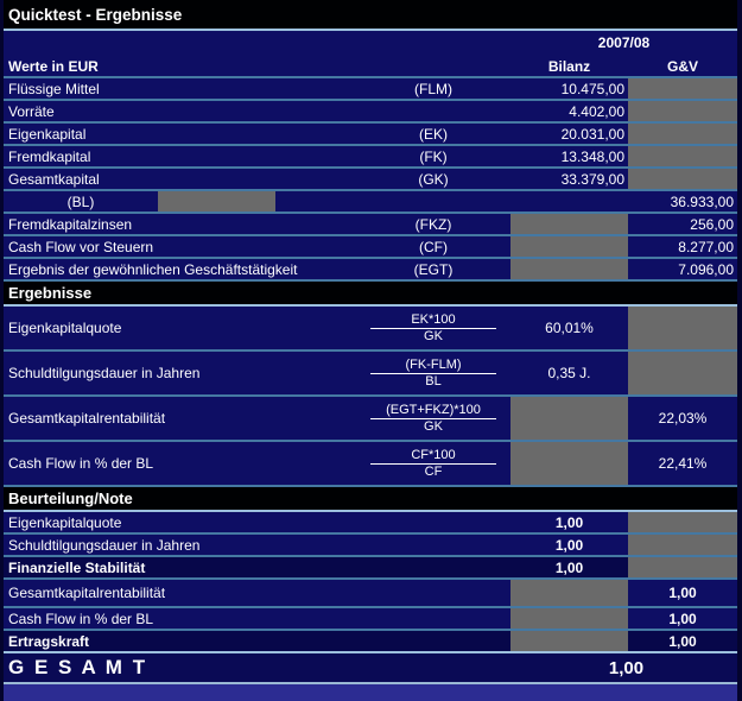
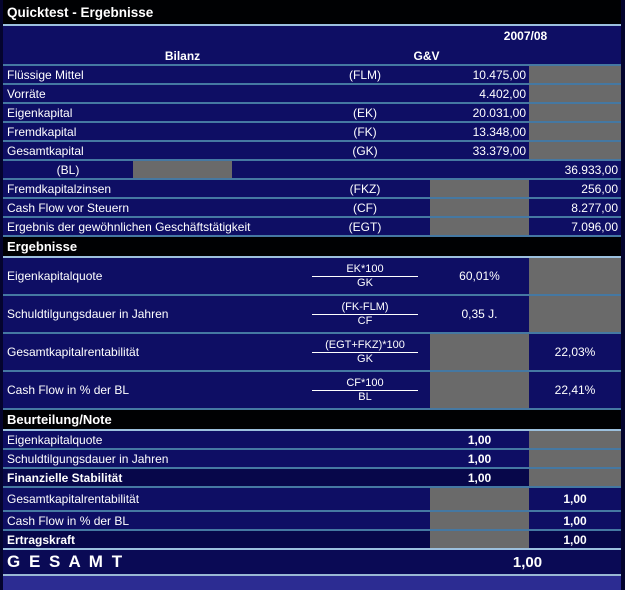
  Quicktest - Ergebnisse
  2007/08
- Werte in EUR
  Bilanz
  G&V
  Flüssige Mittel
  (FLM)
  10.475,00
  Vorräte
  4.402,00
  Eigenkapital
  (EK)
  20.031,00
  Fremdkapital
  (FK)
  13.348,00
  Gesamtkapital
  (GK)
  33.379,00
  (BL)
  36.933,00
  Fremdkapitalzinsen
  (FKZ)
  256,00
  Cash Flow vor Steuern
  (CF)
  8.277,00
  Ergebnis der gewöhnlichen Geschäftstätigkeit
  (EGT)
  7.096,00
  Ergebnisse
  Eigenkapitalquote
  EK*100
  GK
  60,01%
  Schuldtilgungsdauer in Jahren
  (FK-FLM)
- BL
+ CF
  0,35 J.
  Gesamtkapitalrentabilität
  (EGT+FKZ)*100
  GK
  22,03%
  Cash Flow in % der BL
  CF*100
- CF
+ BL
  22,41%
  Beurteilung/Note
  Eigenkapitalquote
  1,00
  Schuldtilgungsdauer in Jahren
  1,00
  Finanzielle Stabilität
  1,00
  Gesamtkapitalrentabilität
  1,00
  Cash Flow in % der BL
  1,00
  Ertragskraft
  1,00
  G E S A M T
  1,00
